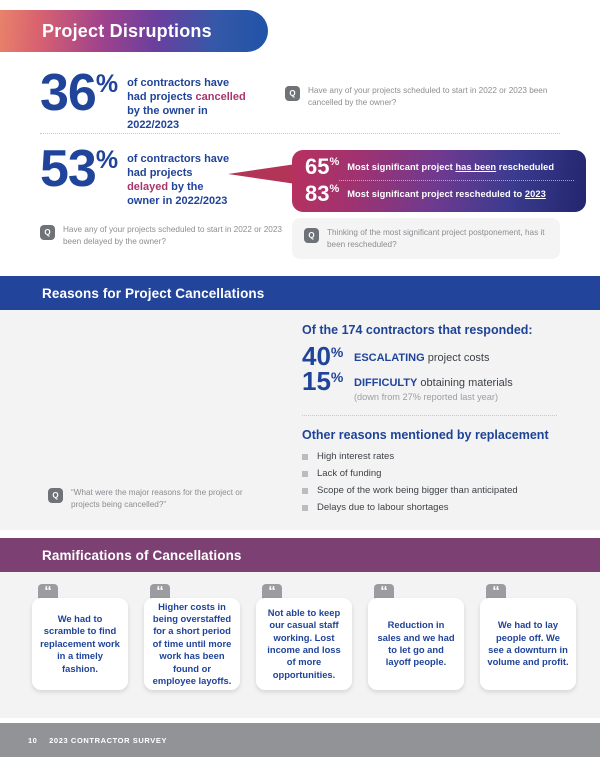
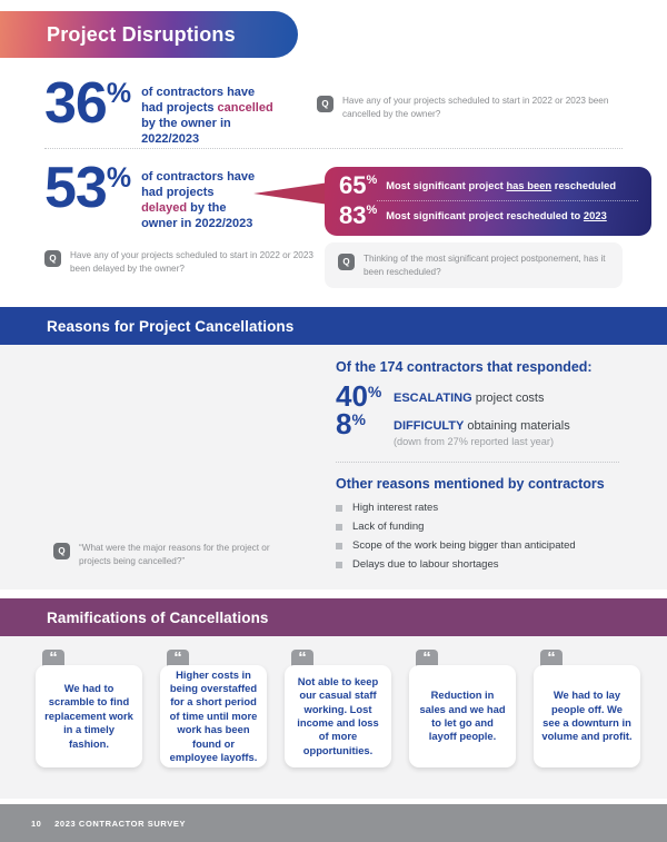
  Project Disruptions
  36
  %
  of contractors have had projects cancelled by the owner in 2022/2023
  Q
  Have any of your projects scheduled to start in 2022 or 2023 been cancelled by the owner?
  53
  %
  of contractors have had projects delayed by the owner in 2022/2023
  Q
  Have any of your projects scheduled to start in 2022 or 2023 been delayed by the owner?
  65
  %
  Most significant project has been rescheduled
  83
  %
  Most significant project rescheduled to 2023
  Q
  Thinking of the most significant project postponement, has it been rescheduled?
  Reasons for Project Cancellations
  Q
  “What were the major reasons for the project or projects being cancelled?”
  Of the 174 contractors that responded:
  40
  %
  ESCALATING project costs
- 15
+ 8
  %
  DIFFICULTY obtaining materials
  (down from 27% reported last year)
- Other reasons mentioned by replacement
+ Other reasons mentioned by contractors
  High interest rates
  Lack of funding
  Scope of the work being bigger than anticipated
  Delays due to labour shortages
  Ramifications of Cancellations
  “
  We had to scramble to find replacement work in a timely fashion.
  “
  Higher costs in being overstaffed for a short period of time until more work has been found or employee layoffs.
  “
  Not able to keep our casual staff working. Lost income and loss of more opportunities.
  “
  Reduction in sales and we had to let go and layoff people.
  “
  We had to lay people off. We see a downturn in volume and profit.
  10
  2023 CONTRACTOR SURVEY
